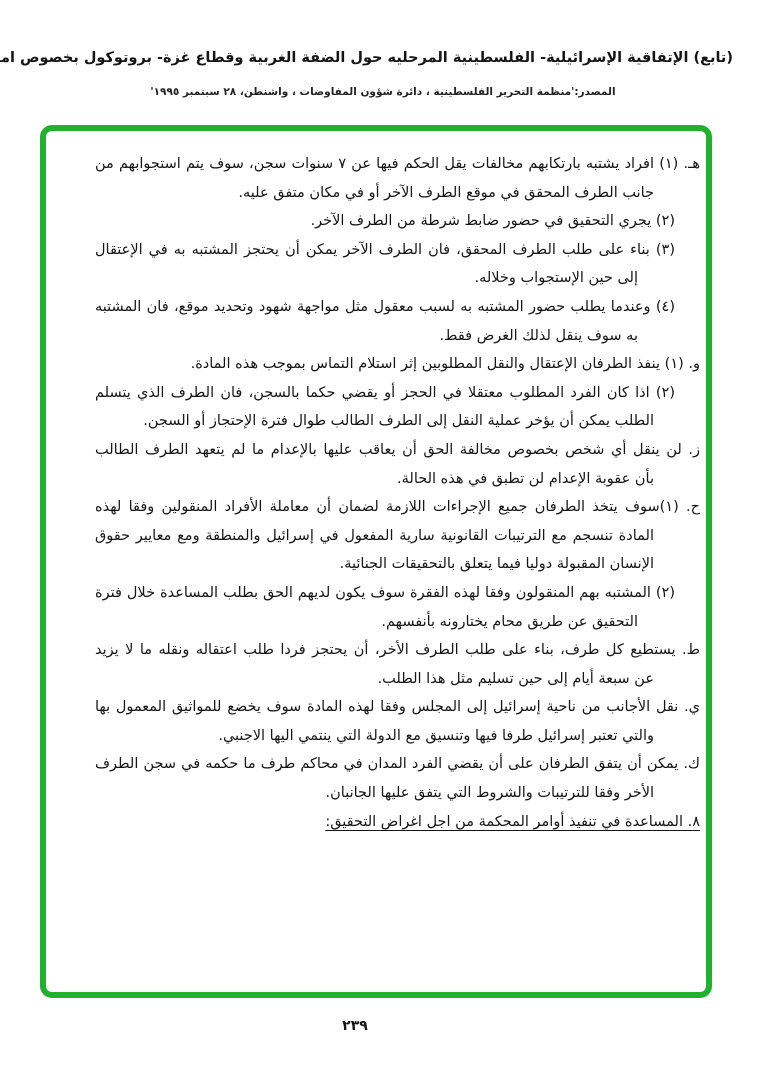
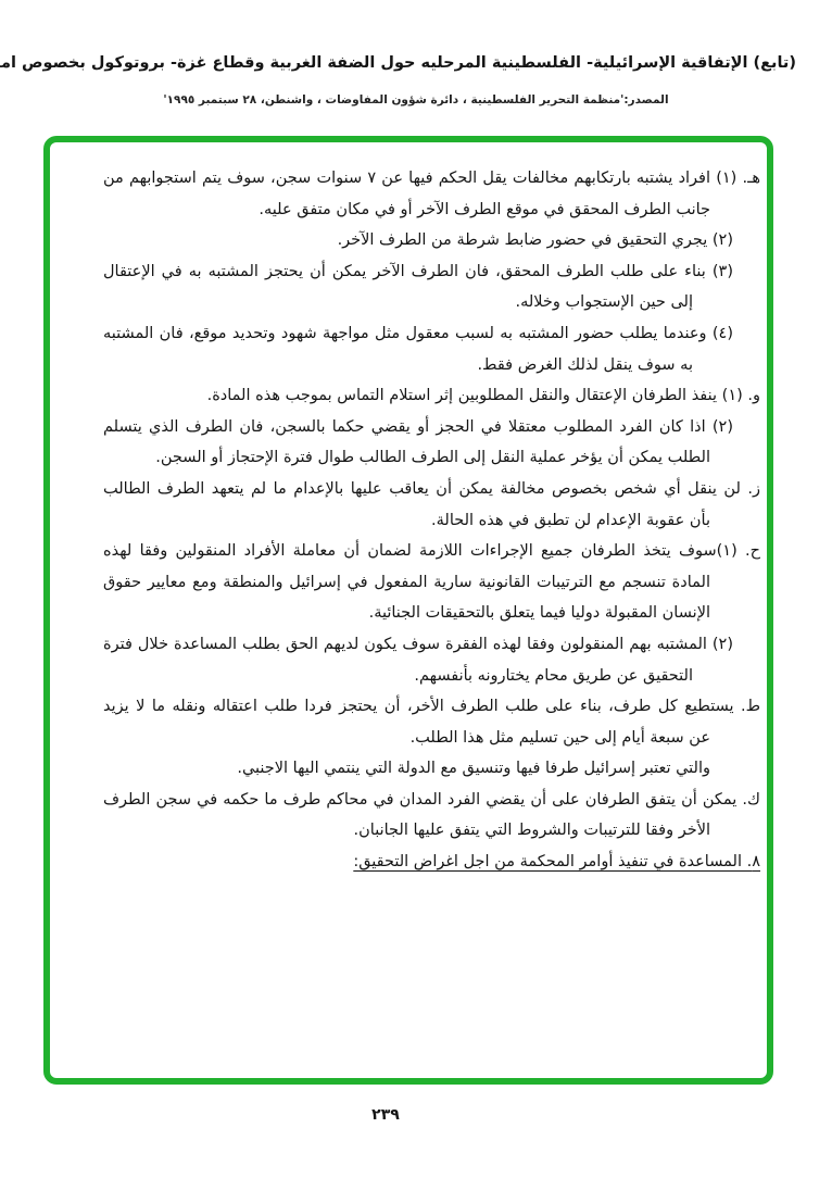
  (تابع) الإتفاقية الإسرائيلية- الفلسطينية المرحليه حول الضفة الغربية وقطاع غزة- بروتوكول بخصوص ام
  المصدر:'منظمة التحرير الفلسطينية ، دائرة شؤون المفاوضات ، واشنطن، ٢٨ سبتمبر ١٩٩٥'
  هـ. (١) افراد يشتبه بارتكابهم مخالفات يقل الحكم فيها عن ٧ سنوات سجن، سوف يتم استجوابهم من
  جانب الطرف المحقق في موقع الطرف الآخر أو في مكان متفق عليه.
  (٢) يجري التحقيق في حضور ضابط شرطة من الطرف الآخر.
  (٣) بناء على طلب الطرف المحقق، فان الطرف الآخر يمكن أن يحتجز المشتبه به في الإعتقال
  إلى حين الإستجواب وخلاله.
  (٤) وعندما يطلب حضور المشتبه به لسبب معقول مثل مواجهة شهود وتحديد موقع، فان المشتبه
  به سوف ينقل لذلك الغرض فقط.
  و. (١) ينفذ الطرفان الإعتقال والنقل المطلوبين إثر استلام التماس بموجب هذه المادة.
  (٢) اذا كان الفرد المطلوب معتقلا في الحجز أو يقضي حكما بالسجن، فان الطرف الذي يتسلم
  الطلب يمكن أن يؤخر عملية النقل إلى الطرف الطالب طوال فترة الإحتجاز أو السجن.
- ز. لن ينقل أي شخص بخصوص مخالفة الحق أن يعاقب عليها بالإعدام ما لم يتعهد الطرف الطالب
+ ز. لن ينقل أي شخص بخصوص مخالفة يمكن أن يعاقب عليها بالإعدام ما لم يتعهد الطرف الطالب
  بأن عقوبة الإعدام لن تطبق في هذه الحالة.
  ح. (١)سوف يتخذ الطرفان جميع الإجراءات اللازمة لضمان أن معاملة الأفراد المنقولين وفقا لهذه
  المادة تنسجم مع الترتيبات القانونية سارية المفعول في إسرائيل والمنطقة ومع معايير حقوق
  الإنسان المقبولة دوليا فيما يتعلق بالتحقيقات الجنائية.
  (٢) المشتبه بهم المنقولون وفقا لهذه الفقرة سوف يكون لديهم الحق بطلب المساعدة خلال فترة
  التحقيق عن طريق محام يختارونه بأنفسهم.
  ط. يستطيع كل طرف، بناء على طلب الطرف الأخر، أن يحتجز فردا طلب اعتقاله ونقله ما لا يزيد
  عن سبعة أيام إلى حين تسليم مثل هذا الطلب.
- ي. نقل الأجانب من ناحية إسرائيل إلى المجلس وفقا لهذه المادة سوف يخضع للمواثيق المعمول بها
  والتي تعتبر إسرائيل طرفا فيها وتنسيق مع الدولة التي ينتمي اليها الاجنبي.
  ك. يمكن أن يتفق الطرفان على أن يقضي الفرد المدان في محاكم طرف ما حكمه في سجن الطرف
  الأخر وفقا للترتيبات والشروط التي يتفق عليها الجانبان.
  ٨. المساعدة في تنفيذ أوامر المحكمة من اجل اغراض التحقيق:
  ٢٣٩
